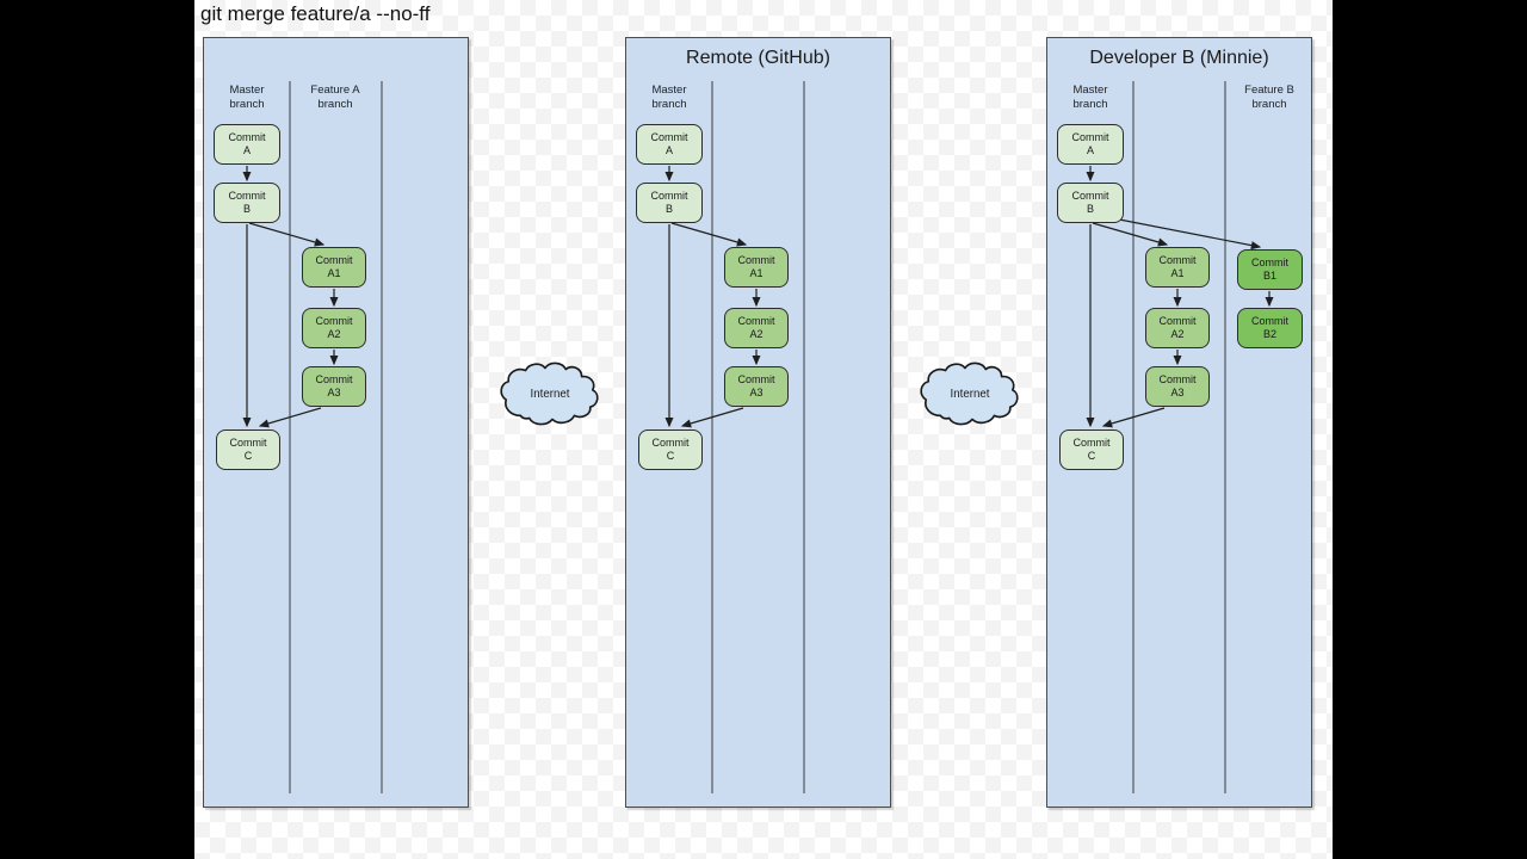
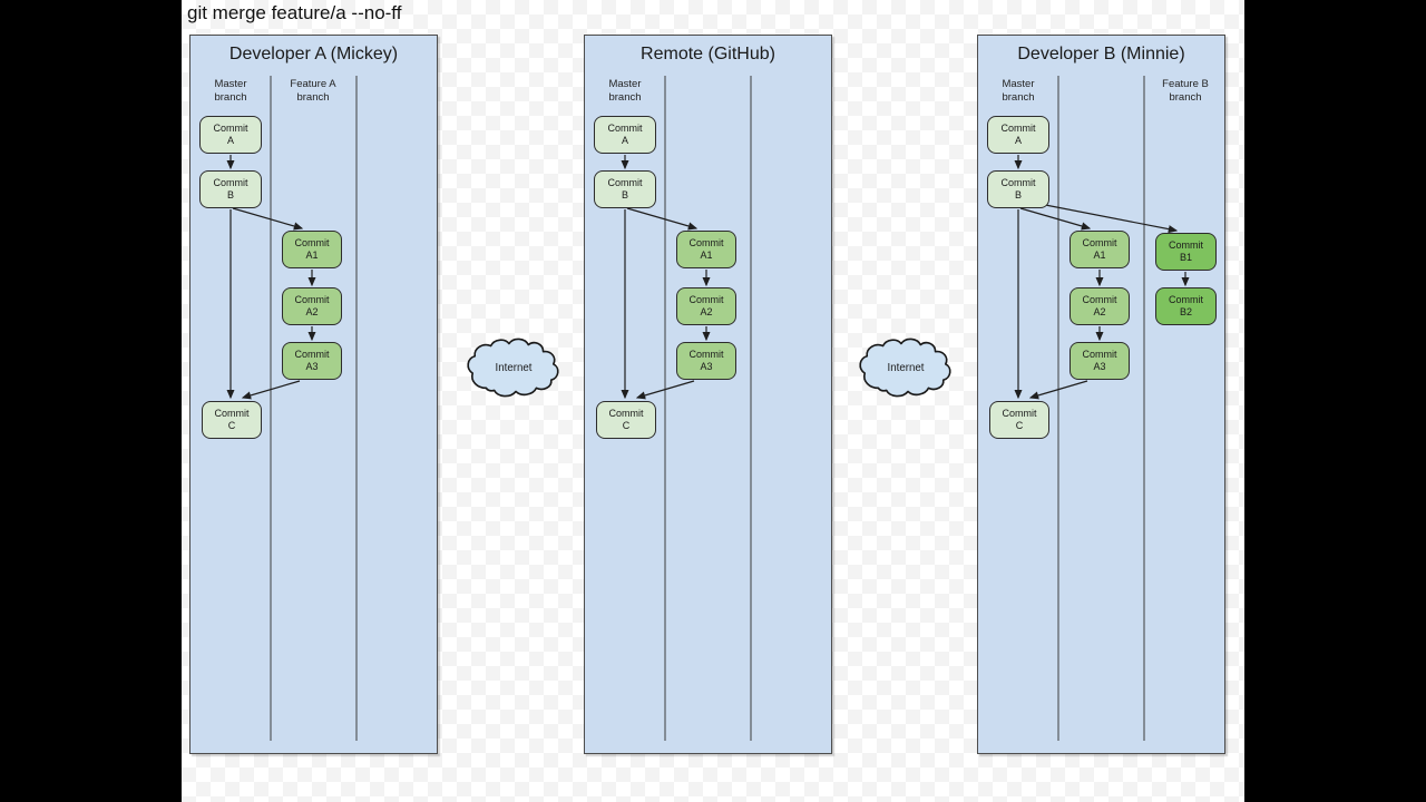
  git merge feature/a --no-ff
+ Developer A (Mickey)
  Master
  branch
  Feature A
  branch
  Commit
  A
  Commit
  B
  Commit
  A1
  Commit
  A2
  Commit
  A3
  Commit
  C
  Remote (GitHub)
  Master
  branch
  Commit
  A
  Commit
  B
  Commit
  A1
  Commit
  A2
  Commit
  A3
  Commit
  C
  Developer B (Minnie)
  Master
  branch
  Feature B
  branch
  Commit
  A
  Commit
  B
  Commit
  A1
  Commit
  A2
  Commit
  A3
  Commit
  B1
  Commit
  B2
  Commit
  C
  Internet
  Internet
